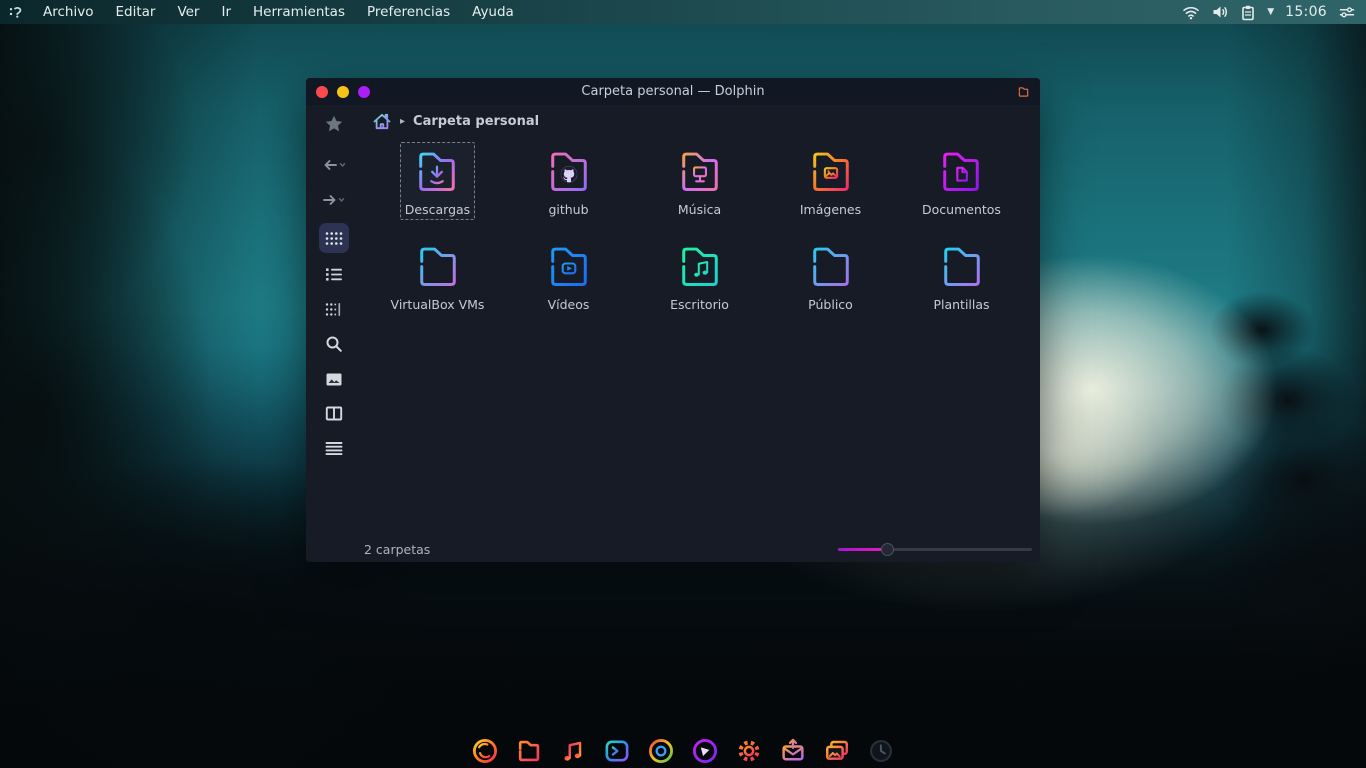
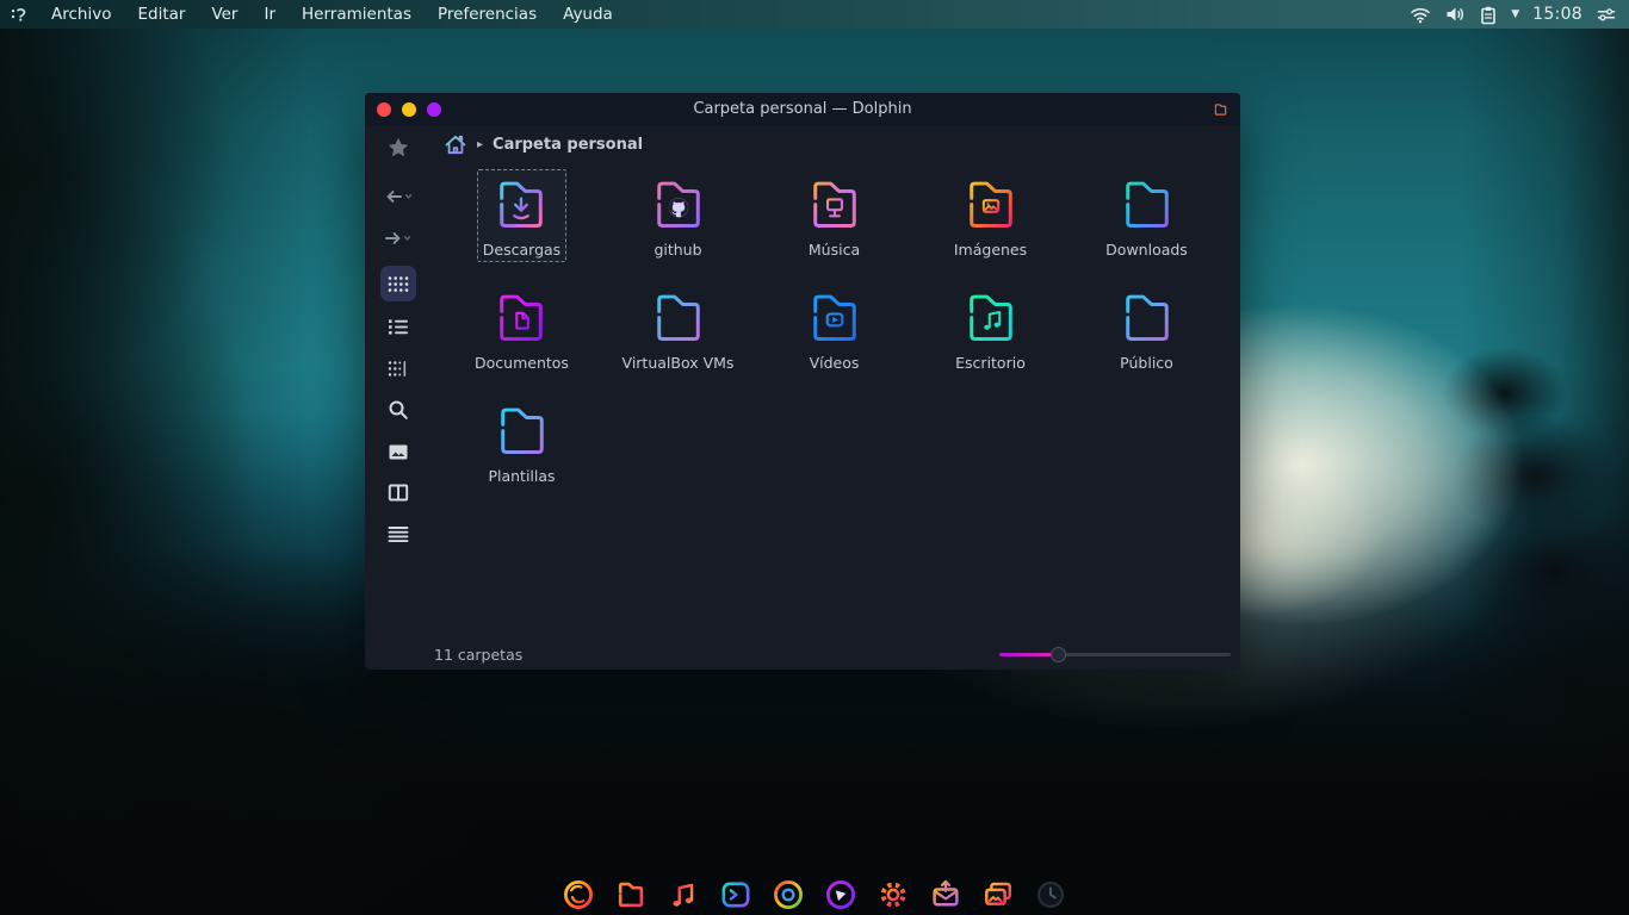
  Archivo
  Editar
  Ver
  Ir
  Herramientas
  Preferencias
  Ayuda
  ▼
- 15:06
+ 15:08
  Carpeta personal — Dolphin
  ▸
  Carpeta personal
  Descargas
  github
  Música
  Imágenes
+ Downloads
  Documentos
  VirtualBox VMs
  Vídeos
  Escritorio
  Público
  Plantillas
- 2 carpetas
+ 11 carpetas
